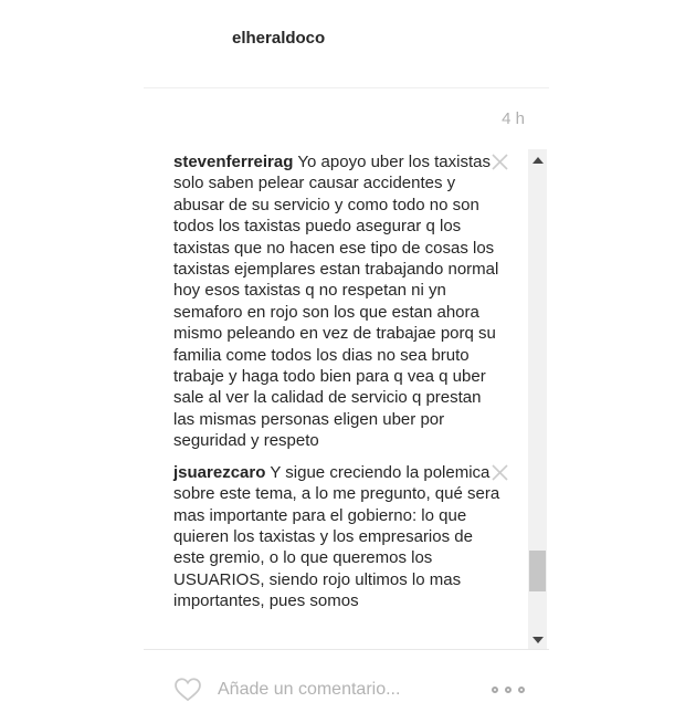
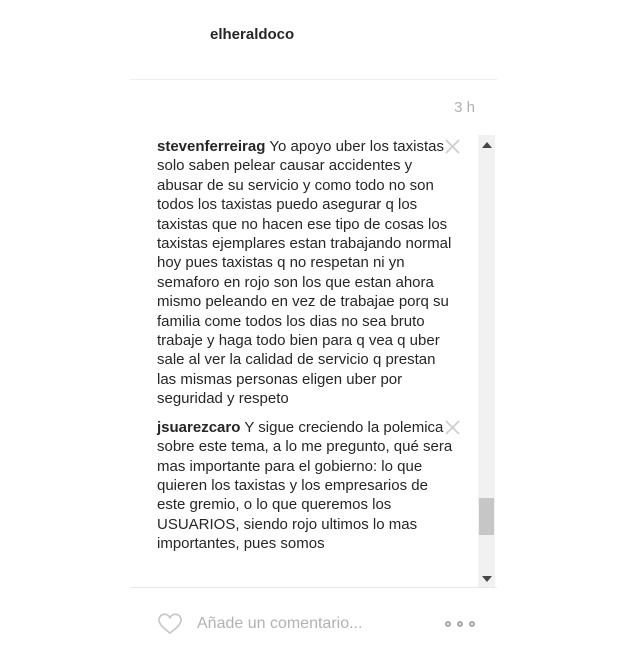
  elheraldoco
- 4 h
+ 3 h
- stevenferreirag Yo apoyo uber los taxistas solo saben pelear causar accidentes y abusar de su servicio y como todo no son todos los taxistas puedo asegurar q los taxistas que no hacen ese tipo de cosas los taxistas ejemplares estan trabajando normal hoy esos taxistas q no respetan ni yn semaforo en rojo son los que estan ahora mismo peleando en vez de trabajae porq su familia come todos los dias no sea bruto trabaje y haga todo bien para q vea q uber sale al ver la calidad de servicio q prestan las mismas personas eligen uber por seguridad y respeto
+ stevenferreirag Yo apoyo uber los taxistas solo saben pelear causar accidentes y abusar de su servicio y como todo no son todos los taxistas puedo asegurar q los taxistas que no hacen ese tipo de cosas los taxistas ejemplares estan trabajando normal hoy pues taxistas q no respetan ni yn semaforo en rojo son los que estan ahora mismo peleando en vez de trabajae porq su familia come todos los dias no sea bruto trabaje y haga todo bien para q vea q uber sale al ver la calidad de servicio q prestan las mismas personas eligen uber por seguridad y respeto
  jsuarezcaro Y sigue creciendo la polemica sobre este tema, a lo me pregunto, qué sera mas importante para el gobierno: lo que quieren los taxistas y los empresarios de este gremio, o lo que queremos los USUARIOS, siendo rojo ultimos lo mas importantes, pues somos
  Añade un comentario...
